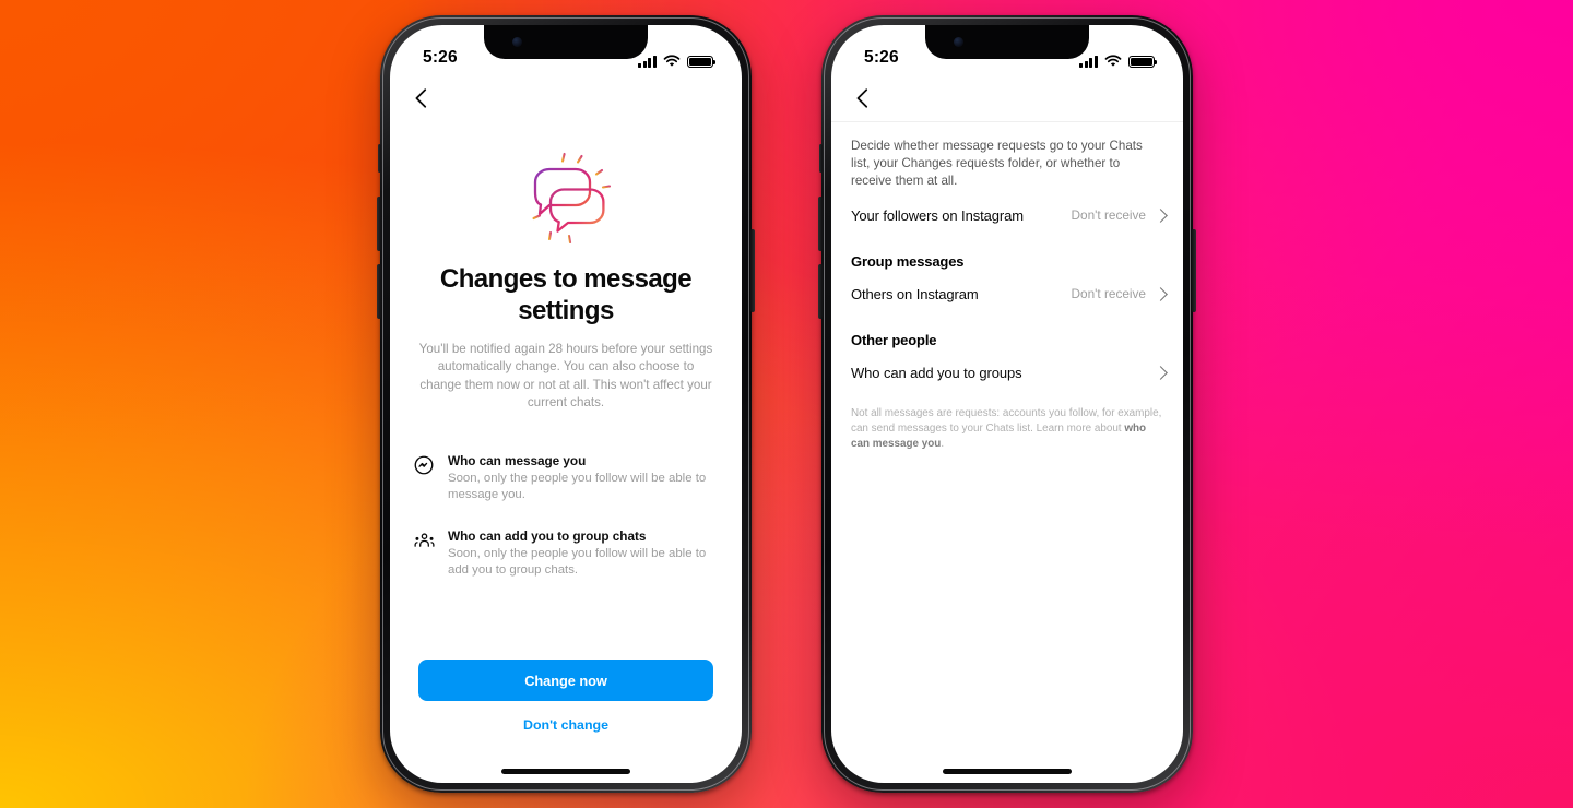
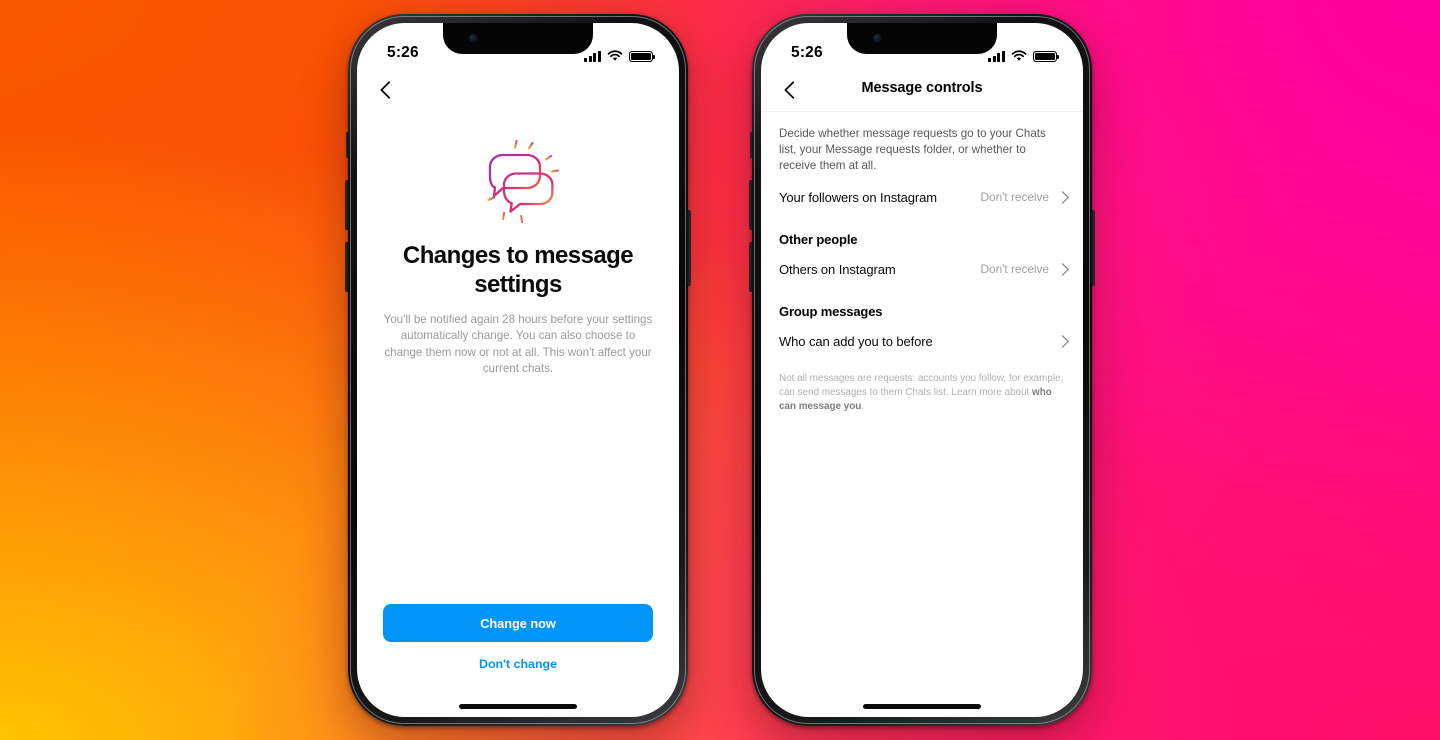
  5:26
  Changes to message settings
  You'll be notified again 28 hours before your settings automatically change. You can also choose to change them now or not at all. This won't affect your current chats.
- Who can message you
- Soon, only the people you follow will be able to message you.
- Who can add you to group chats
- Soon, only the people you follow will be able to add you to group chats.
  Change now
  Don't change
  5:26
+ Message controls
- Decide whether message requests go to your Chats list, your Changes requests folder, or whether to receive them at all.
+ Decide whether message requests go to your Chats list, your Message requests folder, or whether to receive them at all.
  Your followers on Instagram
  Don't receive
- Group messages
+ Other people
  Others on Instagram
  Don't receive
- Other people
+ Group messages
- Who can add you to groups
+ Who can add you to before
- Not all messages are requests: accounts you follow, for example, can send messages to your Chats list. Learn more about who can message you.
+ Not all messages are requests: accounts you follow, for example, can send messages to them Chats list. Learn more about who can message you.
